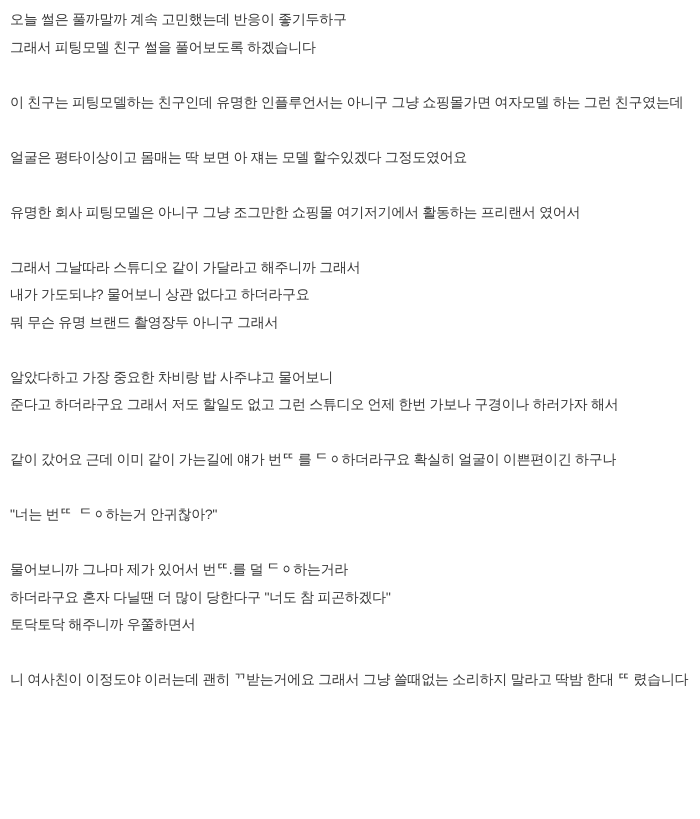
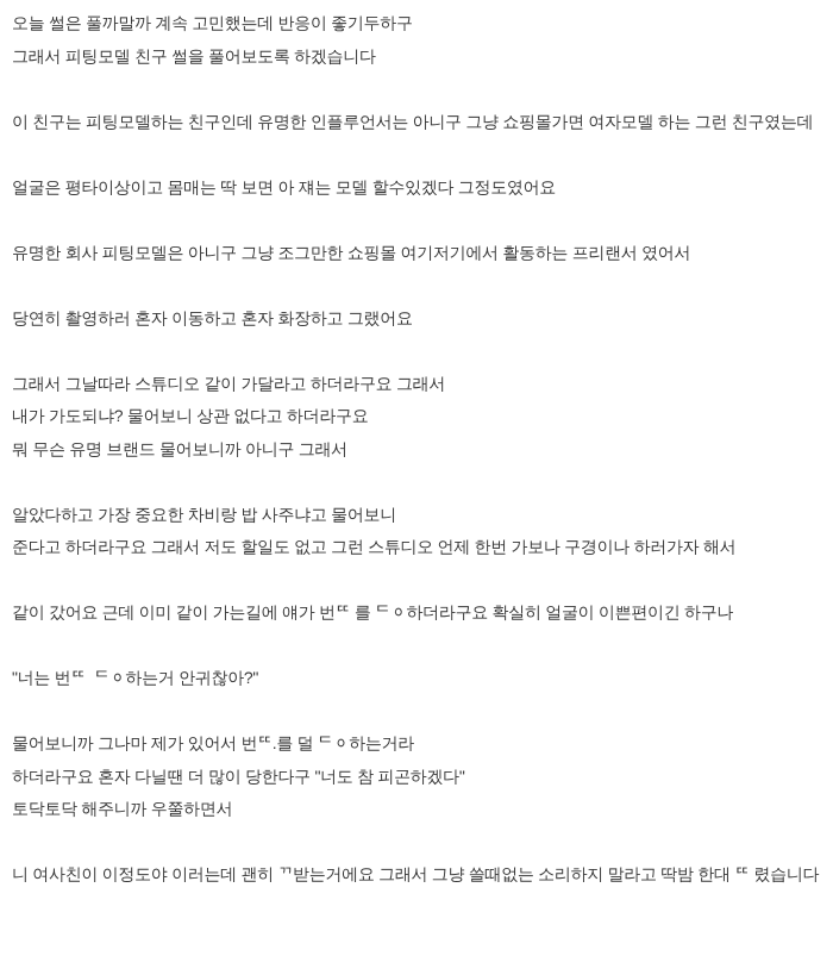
  오늘 썰은 풀까말까 계속 고민했는데 반응이 좋기두하구
  그래서 피팅모델 친구 썰을 풀어보도록 하겠습니다
  이 친구는 피팅모델하는 친구인데 유명한 인플루언서는 아니구 그냥 쇼핑몰가면 여자모델 하는 그런 친구였는데
  얼굴은 평타이상이고 몸매는 딱 보면 아 쟤는 모델 할수있겠다 그정도였어요
  유명한 회사 피팅모델은 아니구 그냥 조그만한 쇼핑몰 여기저기에서 활동하는 프리랜서 였어서
+ 당연히 촬영하러 혼자 이동하고 혼자 화장하고 그랬어요
- 그래서 그날따라 스튜디오 같이 가달라고 해주니까 그래서
+ 그래서 그날따라 스튜디오 같이 가달라고 하더라구요 그래서
  내가 가도되냐? 물어보니 상관 없다고 하더라구요
- 뭐 무슨 유명 브랜드 촬영장두 아니구 그래서
+ 뭐 무슨 유명 브랜드 물어보니까 아니구 그래서
  알았다하고 가장 중요한 차비랑 밥 사주냐고 물어보니
  준다고 하더라구요 그래서 저도 할일도 없고 그런 스튜디오 언제 한번 가보나 구경이나 하러가자 해서
  같이 갔어요 근데 이미 같이 가는길에 얘가 번ᄄ 를 ᄃᆼ하더라구요 확실히 얼굴이 이쁜편이긴 하구나
  "너는 번ᄄ ᄃᆼ하는거 안귀찮아?"
  물어보니까 그나마 제가 있어서 번ᄄ.를 덜 ᄃᆼ하는거라
  하더라구요 혼자 다닐땐 더 많이 당한다구 "너도 참 피곤하겠다"
  토닥토닥 해주니까 우쭐하면서
  니 여사친이 이정도야 이러는데 괜히 ᄁ받는거에요 그래서 그냥 쓸때없는 소리하지 말라고 딱밤 한대 ᄄ 렸습니다
